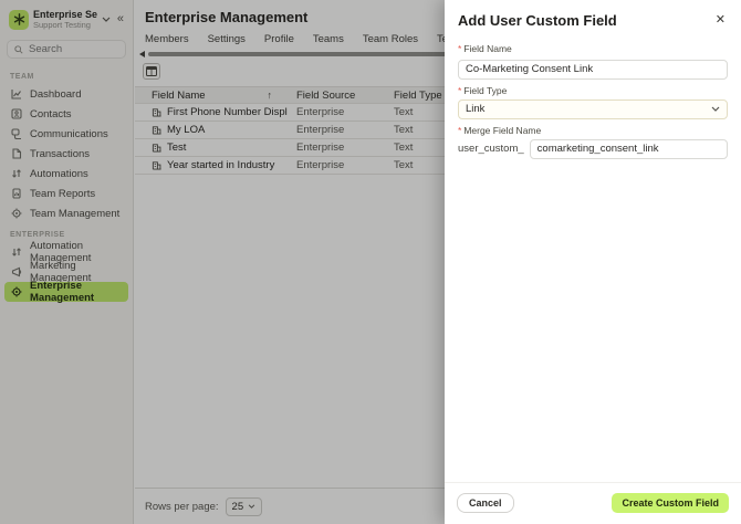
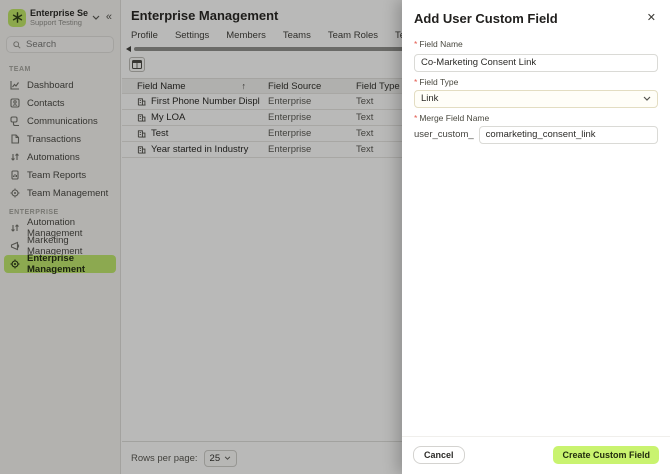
  Enterprise Se
  Support Testing
  «
  Search
  Dashboard
  Contacts
  Communications
  Transactions
  Automations
  Team Reports
  Team Management
  Automation Management
  Marketing Management
  Enterprise Management
  Enterprise Management
- Members
+ Profile
  Settings
- Profile
+ Members
  Teams
  Team Roles
  Field Name
  ↑
  Field Source
  Field Type
  First Phone Number Displ
  Enterprise
  Text
  My LOA
  Enterprise
  Text
  Test
  Enterprise
  Text
  Year started in Industry
  Enterprise
  Text
  Rows per page:
  25
  Add User Custom Field
  ✕
  * Field Name
  Co-Marketing Consent Link
  * Field Type
  Link
  * Merge Field Name
  user_custom_
  comarketing_consent_link
  Cancel
  Create Custom Field
